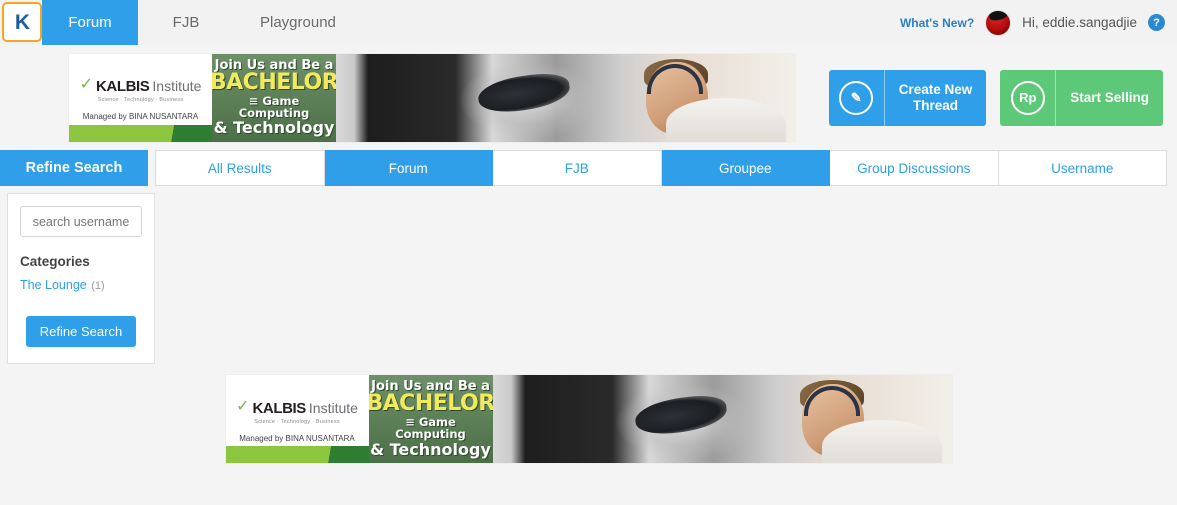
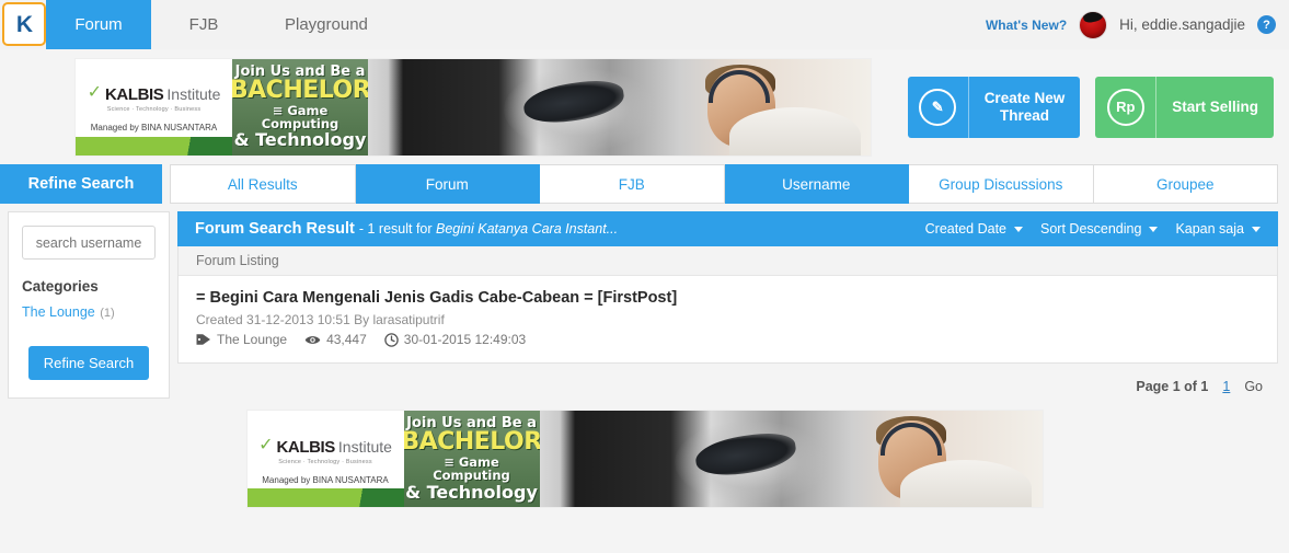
  K
  Forum
  FJB
  Playground
  What's New?
  Hi, eddie.sangadjie
  ?
  ✓
  KALBIS
  Institute
  Managed by BINA NUSANTARA
  Join Us and Be a
  BACHELOR
  ≡ Game Computing
  & Technology
  ✎
  Create New
  Thread
  Rp
  Start Selling
  Refine Search
  All Results
  Forum
  FJB
- Groupee
+ Username
  Group Discussions
- Username
+ Groupee
  search username
  Categories
  The Lounge (1)
  Refine Search
+ Forum Search Result
+ - 1 result for Begini Katanya Cara Instant...
+ Created Date
+ Sort Descending
+ Kapan saja
+ Forum Listing
+ = Begini Cara Mengenali Jenis Gadis Cabe-Cabean = [FirstPost]
+ Created 31-12-2013 10:51 By larasatiputrif
+ The Lounge
+ 43,447
+ 30-01-2015 12:49:03
+ Page 1 of 1
+ 1
+ Go
  ✓
  KALBIS
  Institute
  Managed by BINA NUSANTARA
  Join Us and Be a
  BACHELOR
  ≡ Game Computing
  & Technology
